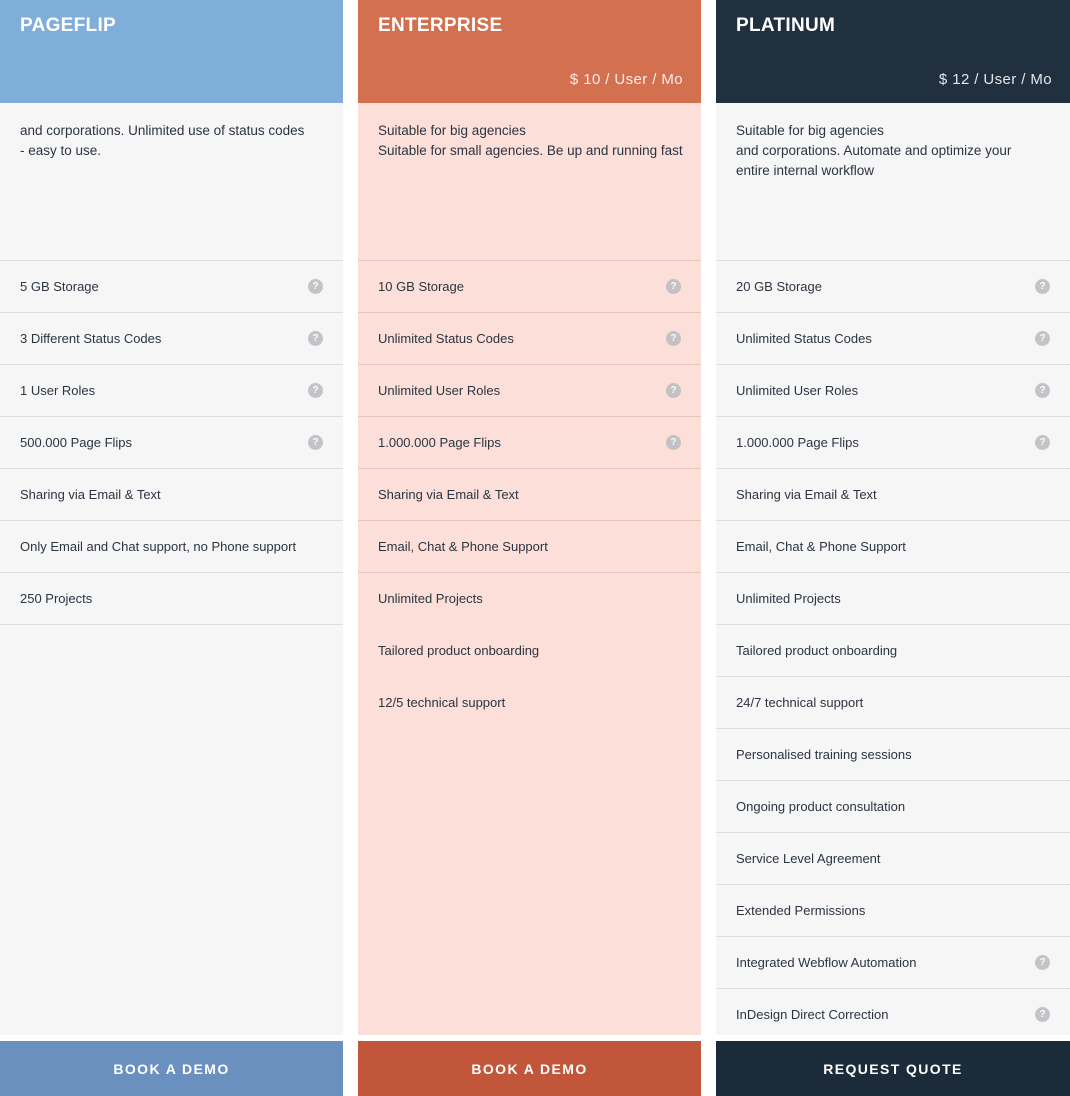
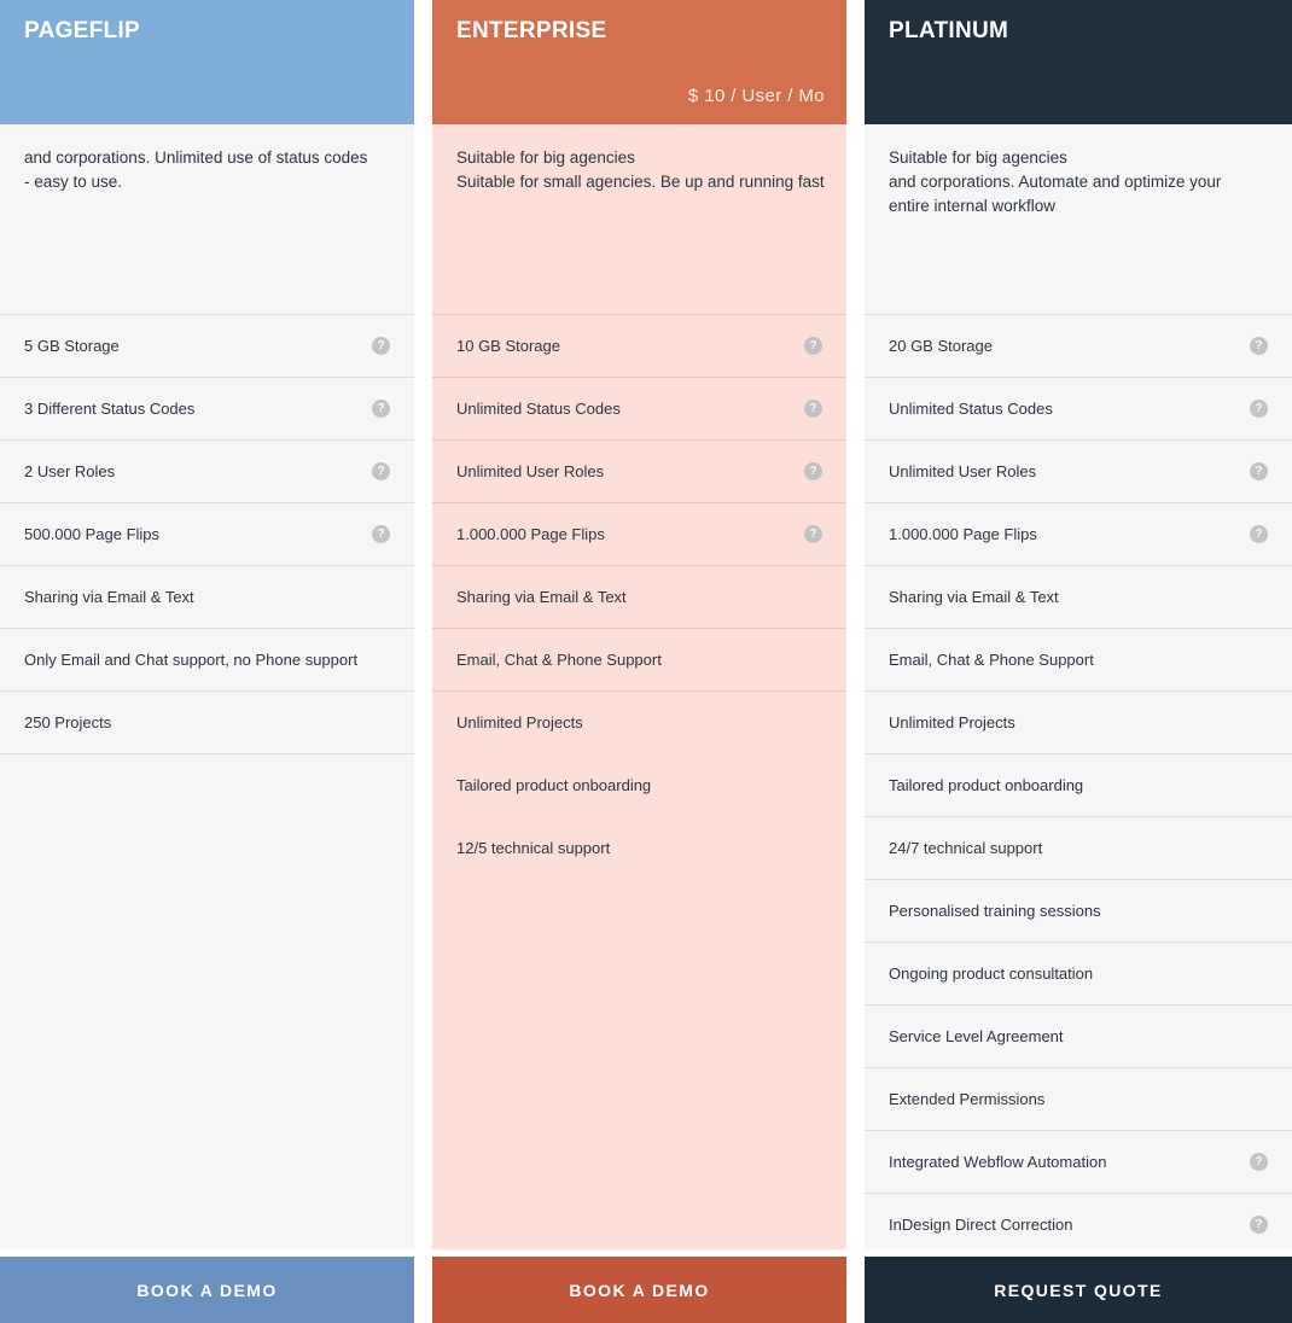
  PAGEFLIP
  and corporations. Unlimited use of status codes
  - easy to use.
  5 GB Storage
  ?
  3 Different Status Codes
  ?
- 1 User Roles
+ 2 User Roles
  ?
  500.000 Page Flips
  ?
  Sharing via Email & Text
  Only Email and Chat support, no Phone support
  250 Projects
  BOOK A DEMO
  ENTERPRISE
  $ 10 / User / Mo
  Suitable for big agencies
  Suitable for small agencies. Be up and running fast
  10 GB Storage
  ?
  Unlimited Status Codes
  ?
  Unlimited User Roles
  ?
  1.000.000 Page Flips
  ?
  Sharing via Email & Text
  Email, Chat & Phone Support
  Unlimited Projects
  Tailored product onboarding
  12/5 technical support
  BOOK A DEMO
  PLATINUM
- $ 12 / User / Mo
  Suitable for big agencies
  and corporations. Automate and optimize your
  entire internal workflow
  20 GB Storage
  ?
  Unlimited Status Codes
  ?
  Unlimited User Roles
  ?
  1.000.000 Page Flips
  ?
  Sharing via Email & Text
  Email, Chat & Phone Support
  Unlimited Projects
  Tailored product onboarding
  24/7 technical support
  Personalised training sessions
  Ongoing product consultation
  Service Level Agreement
  Extended Permissions
  Integrated Webflow Automation
  ?
  InDesign Direct Correction
  ?
  REQUEST QUOTE
